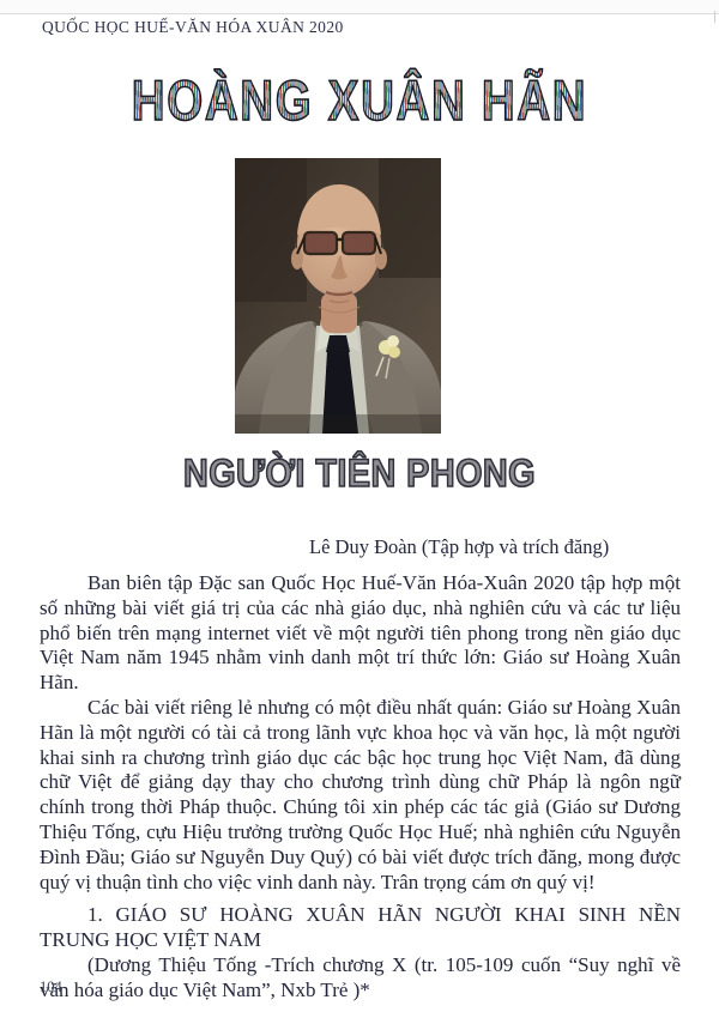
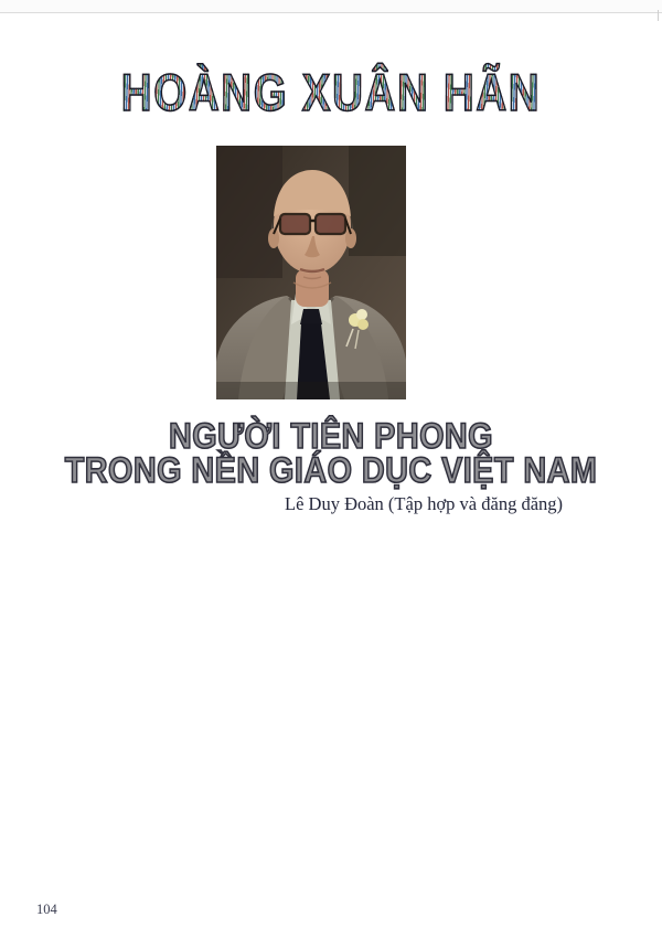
- QUỐC HỌC HUẾ-VĂN HÓA XUÂN 2020
  HOÀNG XUÂN HÃN
  NGƯỜI TIÊN PHONG
+ TRONG NỀN GIÁO DỤC VIỆT NAM
- Lê Duy Đoàn (Tập hợp và trích đăng)
+ Lê Duy Đoàn (Tập hợp và đăng đăng)
- Ban biên tập Đặc san Quốc Học Huế-Văn Hóa-Xuân 2020 tập hợp một số những bài viết giá trị của các nhà giáo dục, nhà nghiên cứu và các tư liệu phổ biến trên mạng internet viết về một người tiên phong trong nền giáo dục Việt Nam năm 1945 nhằm vinh danh một trí thức lớn: Giáo sư Hoàng Xuân Hãn.
- Các bài viết riêng lẻ nhưng có một điều nhất quán: Giáo sư Hoàng Xuân Hãn là một người có tài cả trong lãnh vực khoa học và văn học, là một người khai sinh ra chương trình giáo dục các bậc học trung học Việt Nam, đã dùng chữ Việt để giảng dạy thay cho chương trình dùng chữ Pháp là ngôn ngữ chính trong thời Pháp thuộc. Chúng tôi xin phép các tác giả (Giáo sư Dương Thiệu Tống, cựu Hiệu trưởng trường Quốc Học Huế; nhà nghiên cứu Nguyễn Đình Đầu; Giáo sư Nguyễn Duy Quý) có bài viết được trích đăng, mong được quý vị thuận tình cho việc vinh danh này. Trân trọng cám ơn quý vị!
- 1. GIÁO SƯ HOÀNG XUÂN HÃN NGƯỜI KHAI SINH NỀN TRUNG HỌC VIỆT NAM
- (Dương Thiệu Tống -Trích chương X (tr. 105-109 cuốn “Suy nghĩ về văn hóa giáo dục Việt Nam”, Nxb Trẻ )*
  104
